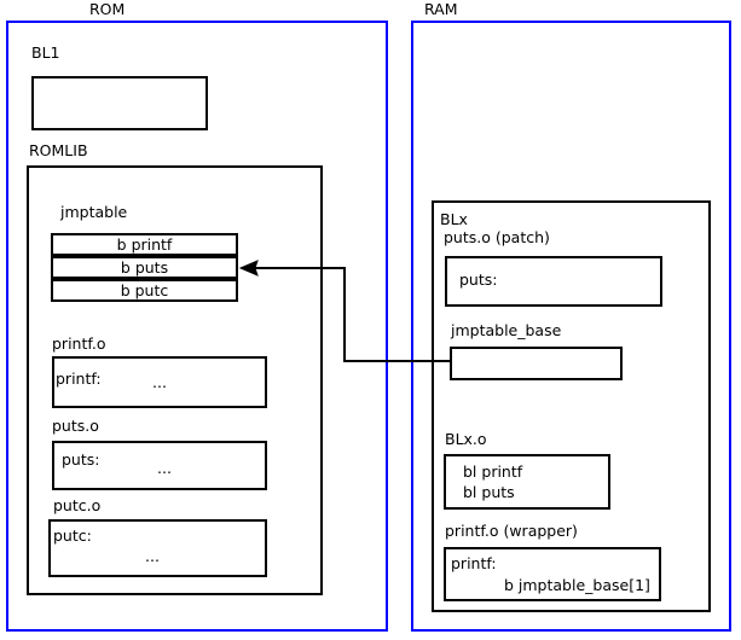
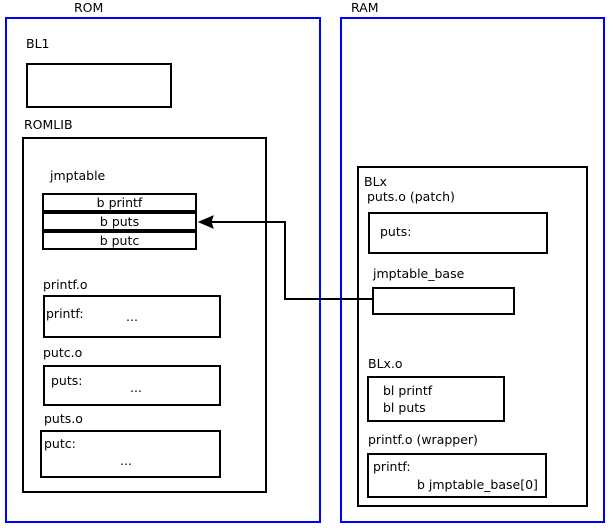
  ROM
  BL1
  ROMLIB
  jmptable
  b printf
  b puts
  b putc
  printf.o
  printf:
  ...
- puts.o
+ putc.o
  puts:
  ...
- putc.o
+ puts.o
  putc:
  ...
  RAM
  BLx
  puts.o (patch)
  puts:
  jmptable_base
  BLx.o
  bl printf
  bl puts
  printf.o (wrapper)
  printf:
- b jmptable_base[1]
+ b jmptable_base[0]
